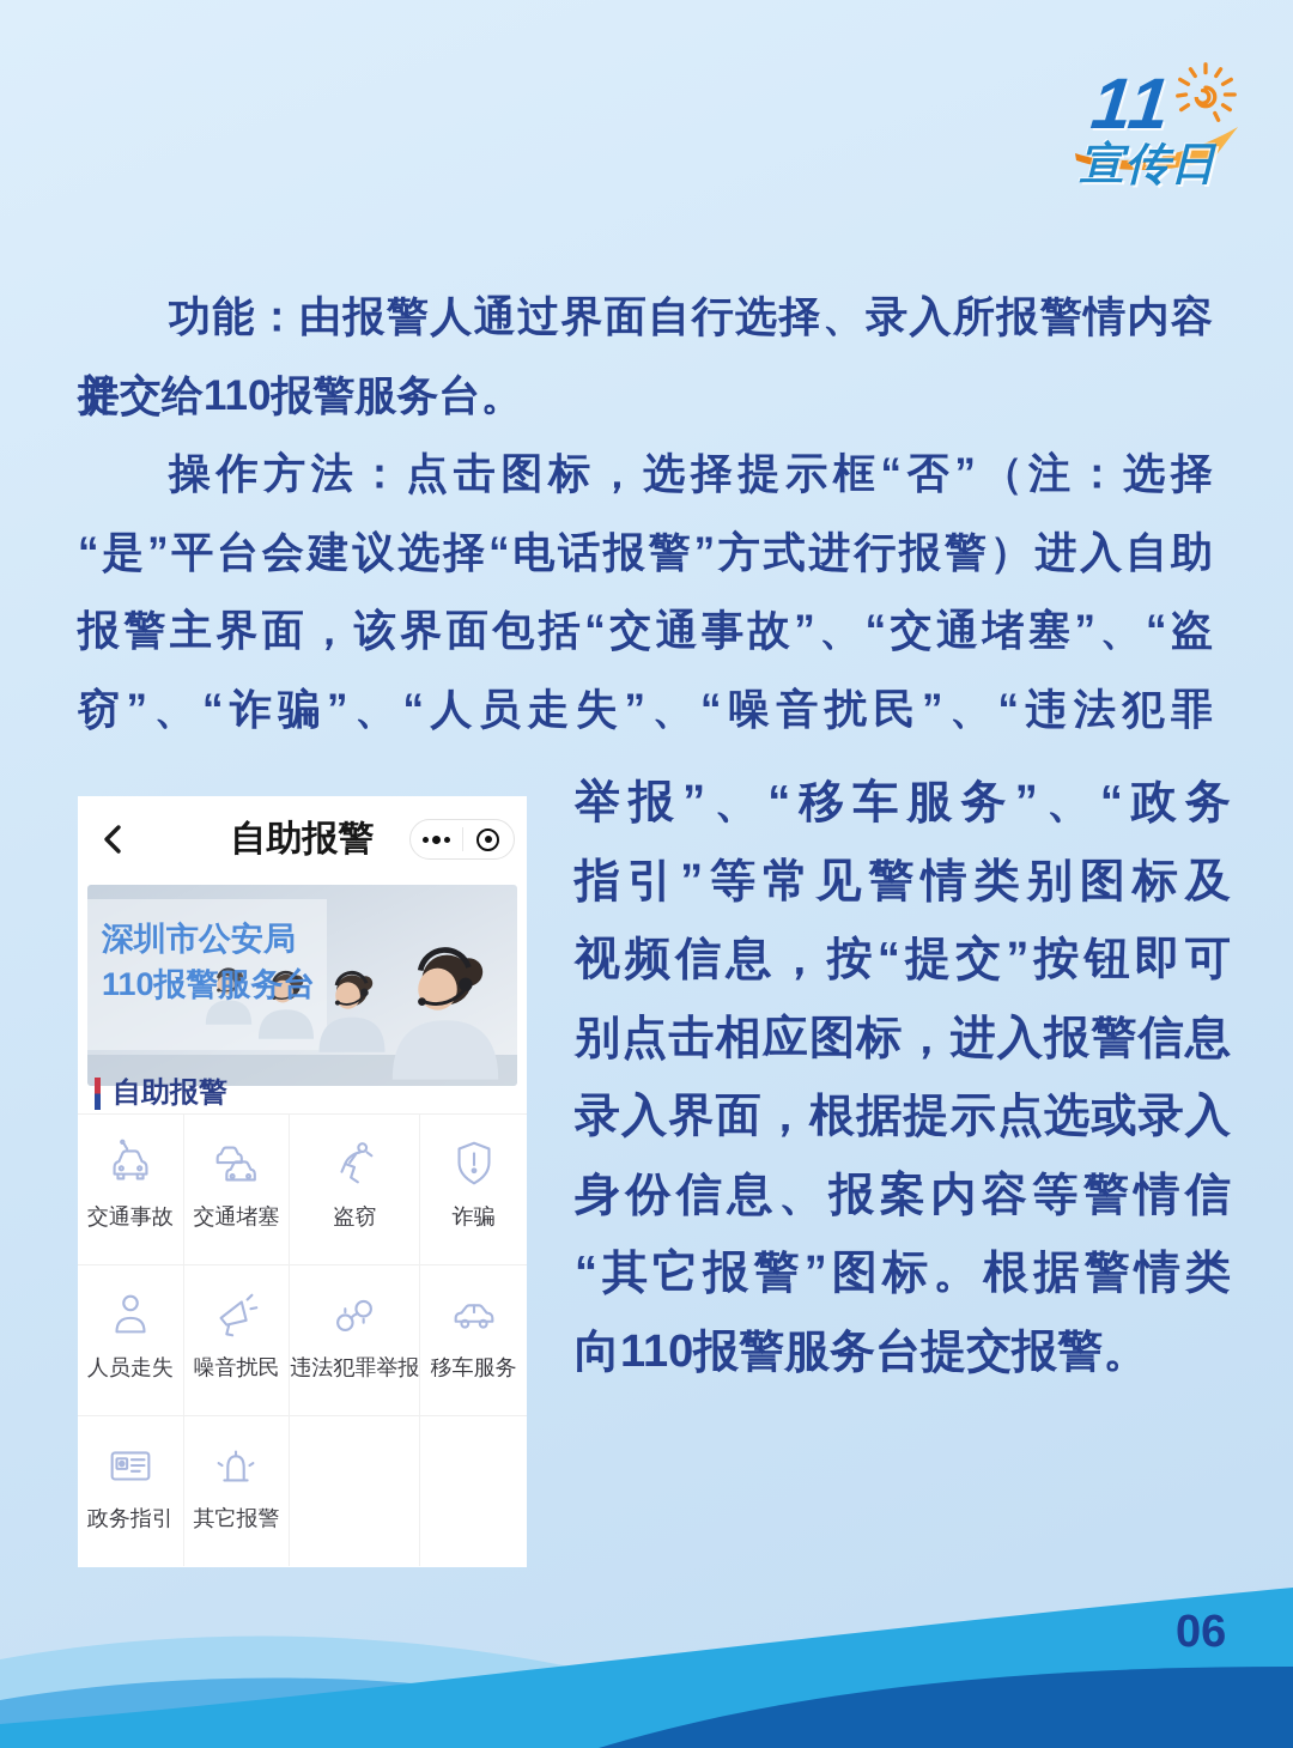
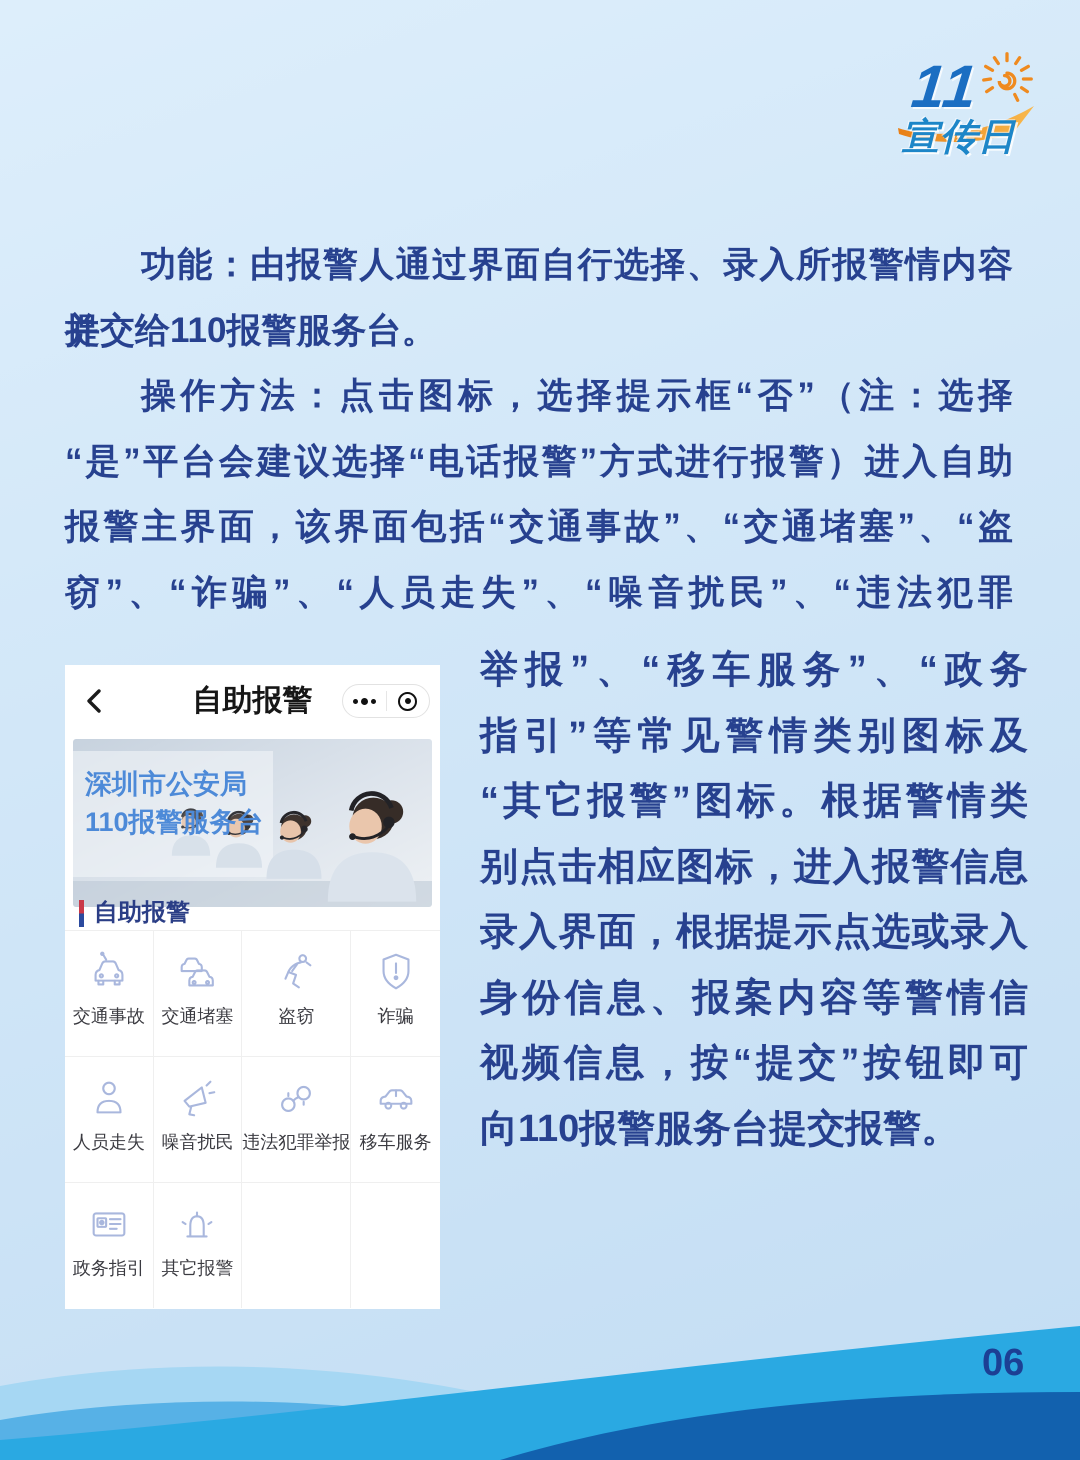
  宣传日
  功能：由报警人通过界面自行选择、录入所报警情内容并
  提交给110报警服务台。
  操作方法：点击图标，选择提示框“否”（注：选择
  “是”平台会建议选择“电话报警”方式进行报警）进入自助
  报警主界面，该界面包括“交通事故”、“交通堵塞”、“盗
  窃”、“诈骗”、“人员走失”、“噪音扰民”、“违法犯罪
  举报”、“移车服务”、“政务
  指引”等常见警情类别图标及
- 视频信息，按“提交”按钮即可
+ “其它报警”图标。根据警情类
  别点击相应图标，进入报警信息
  录入界面，根据提示点选或录入
  身份信息、报案内容等警情信
- “其它报警”图标。根据警情类
+ 视频信息，按“提交”按钮即可
  向110报警服务台提交报警。
  自助报警
  深圳市公安局
  110报警服务台
  自助报警
  交通事故
  交通堵塞
  盗窃
  诈骗
  人员走失
  噪音扰民
  违法犯罪举报
  移车服务
  政务指引
  其它报警
  06
